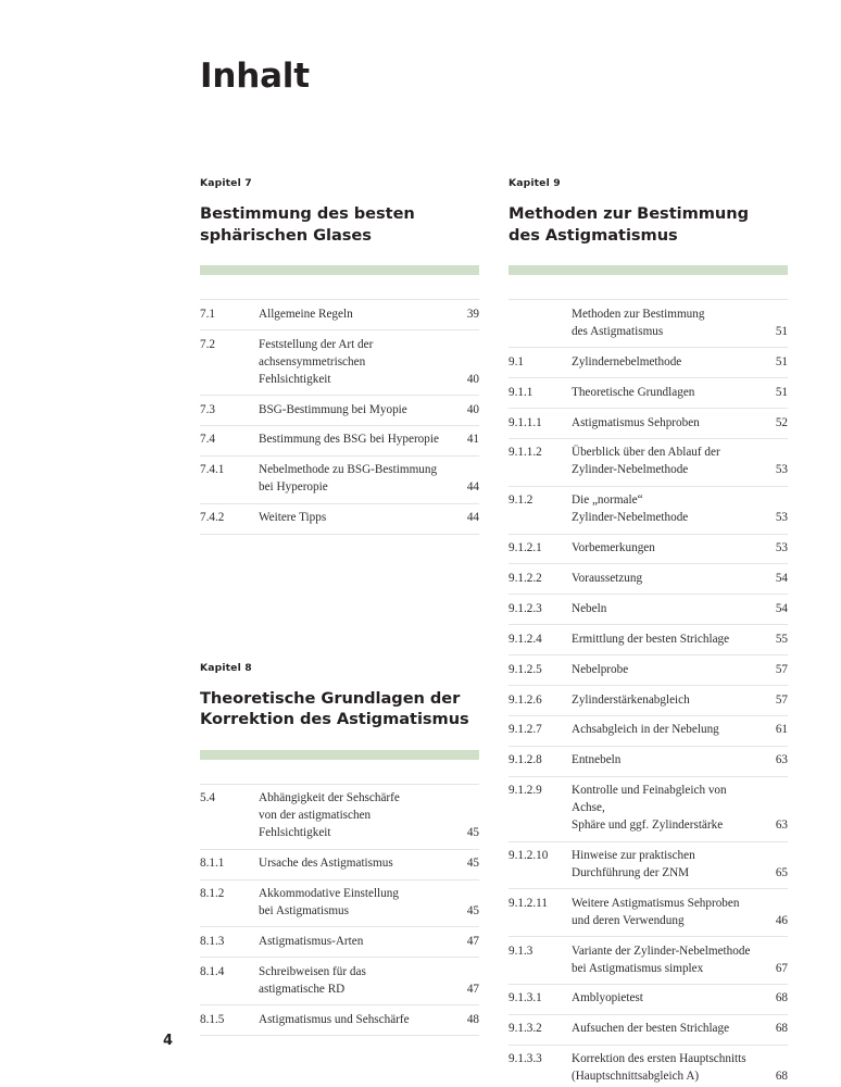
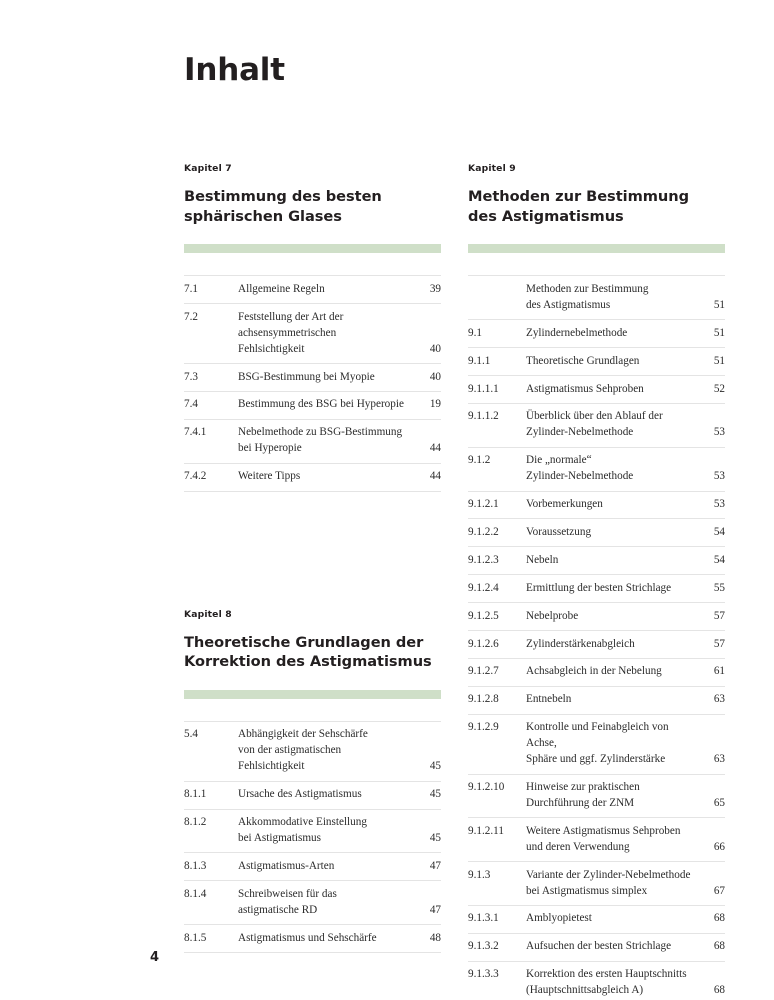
  Inhalt
  Kapitel 7
  Bestimmung des besten
  sphärischen Glases
  7.1	Allgemeine Regeln	39
  7.2	Feststellung der Art derachsensymmetrischenFehlsichtigkeit	40
  7.3	BSG-Bestimmung bei Myopie	40
- 7.4	Bestimmung des BSG bei Hyperopie	41
+ 7.4	Bestimmung des BSG bei Hyperopie	19
  7.4.1	Nebelmethode zu BSG-Bestimmungbei Hyperopie	44
  7.4.2	Weitere Tipps	44
  Kapitel 8
  Theoretische Grundlagen der
  Korrektion des Astigmatismus
  5.4	Abhängigkeit der Sehschärfevon der astigmatischenFehlsichtigkeit	45
  8.1.1	Ursache des Astigmatismus	45
  8.1.2	Akkommodative Einstellungbei Astigmatismus	45
  8.1.3	Astigmatismus-Arten	47
  8.1.4	Schreibweisen für dasastigmatische RD	47
  8.1.5	Astigmatismus und Sehschärfe	48
  Kapitel 9
  Methoden zur Bestimmung
  des Astigmatismus
  	Methoden zur Bestimmungdes Astigmatismus	51
  9.1	Zylindernebelmethode	51
  9.1.1	Theoretische Grundlagen	51
  9.1.1.1	Astigmatismus Sehproben	52
  9.1.1.2	Überblick über den Ablauf derZylinder-Nebelmethode	53
  9.1.2	Die „normale“Zylinder-Nebelmethode	53
  9.1.2.1	Vorbemerkungen	53
  9.1.2.2	Voraussetzung	54
  9.1.2.3	Nebeln	54
  9.1.2.4	Ermittlung der besten Strichlage	55
  9.1.2.5	Nebelprobe	57
  9.1.2.6	Zylinderstärkenabgleich	57
  9.1.2.7	Achsabgleich in der Nebelung	61
  9.1.2.8	Entnebeln	63
  9.1.2.9	Kontrolle und Feinabgleich von Achse,Sphäre und ggf. Zylinderstärke	63
  9.1.2.10	Hinweise zur praktischenDurchführung der ZNM	65
- 9.1.2.11	Weitere Astigmatismus Sehprobenund deren Verwendung	46
+ 9.1.2.11	Weitere Astigmatismus Sehprobenund deren Verwendung	66
  9.1.3	Variante der Zylinder-Nebelmethodebei Astigmatismus simplex	67
  9.1.3.1	Amblyopietest	68
  9.1.3.2	Aufsuchen der besten Strichlage	68
  9.1.3.3	Korrektion des ersten Hauptschnitts(Hauptschnittsabgleich A)	68
  4
